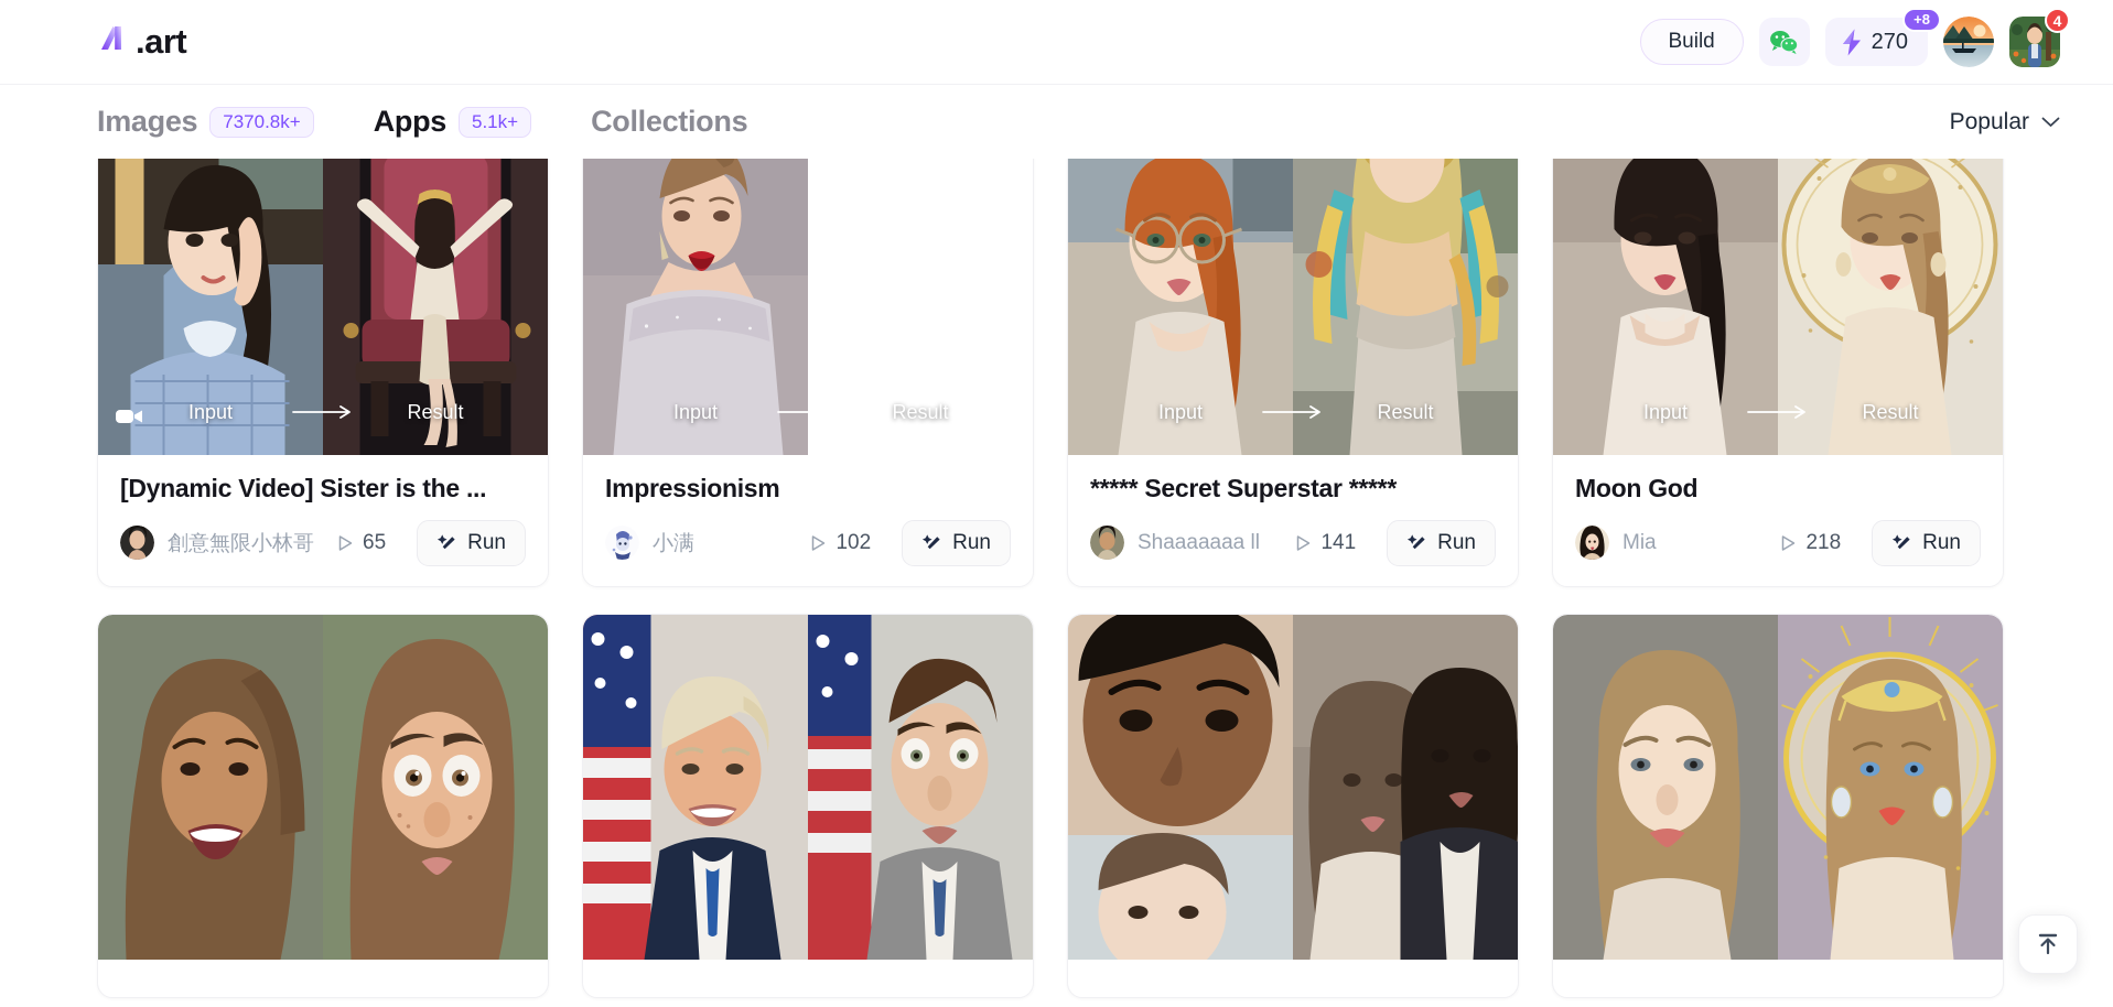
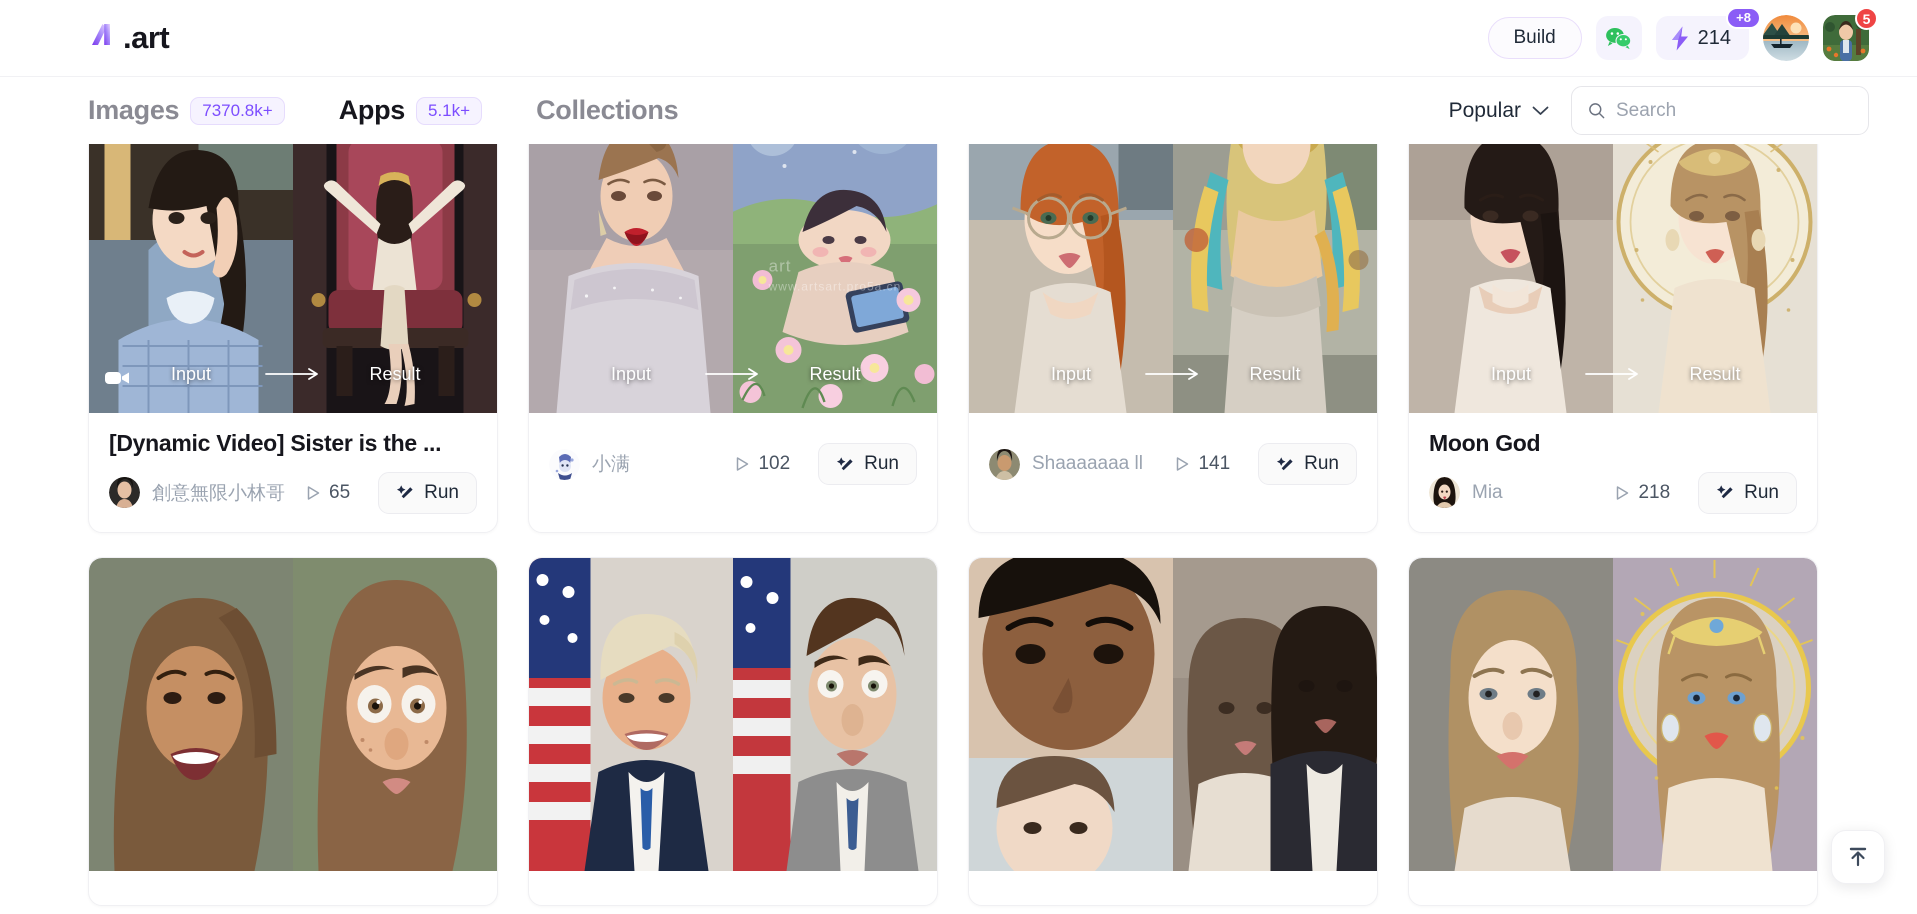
  .art
  Build
- 270
+ 214
  +8
- 4
+ 5
  Images
  7370.8k+
  Apps
  5.1k+
  Collections
  Popular
+ Search
  Input
  Result
  [Dynamic Video] Sister is the ...
  創意無限小林哥
  65
  Run
+ art
+ www.artsart.pro5a.cn
  Input
  Result
- Impressionism
  小满
  102
  Run
  Input
  Result
- ***** Secret Superstar *****
  Shaaaaaaa ll
  141
  Run
  Input
  Result
  Moon God
  Mia
  218
  Run
